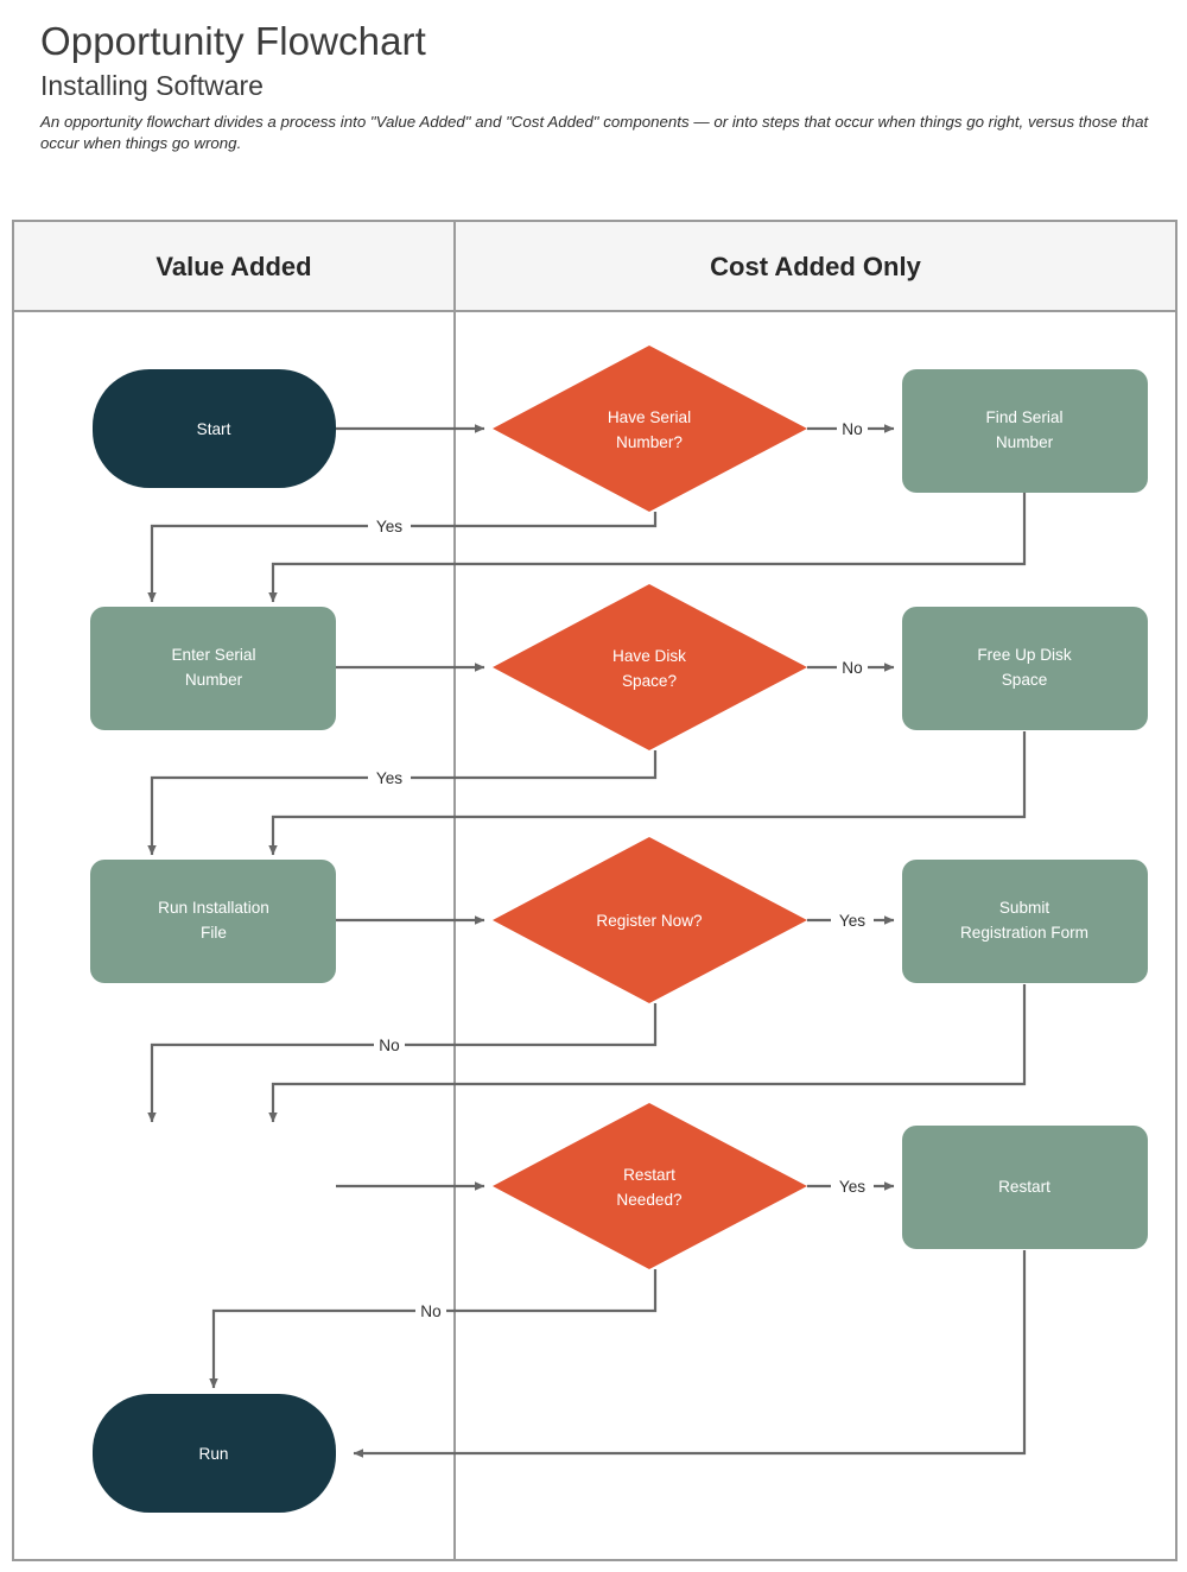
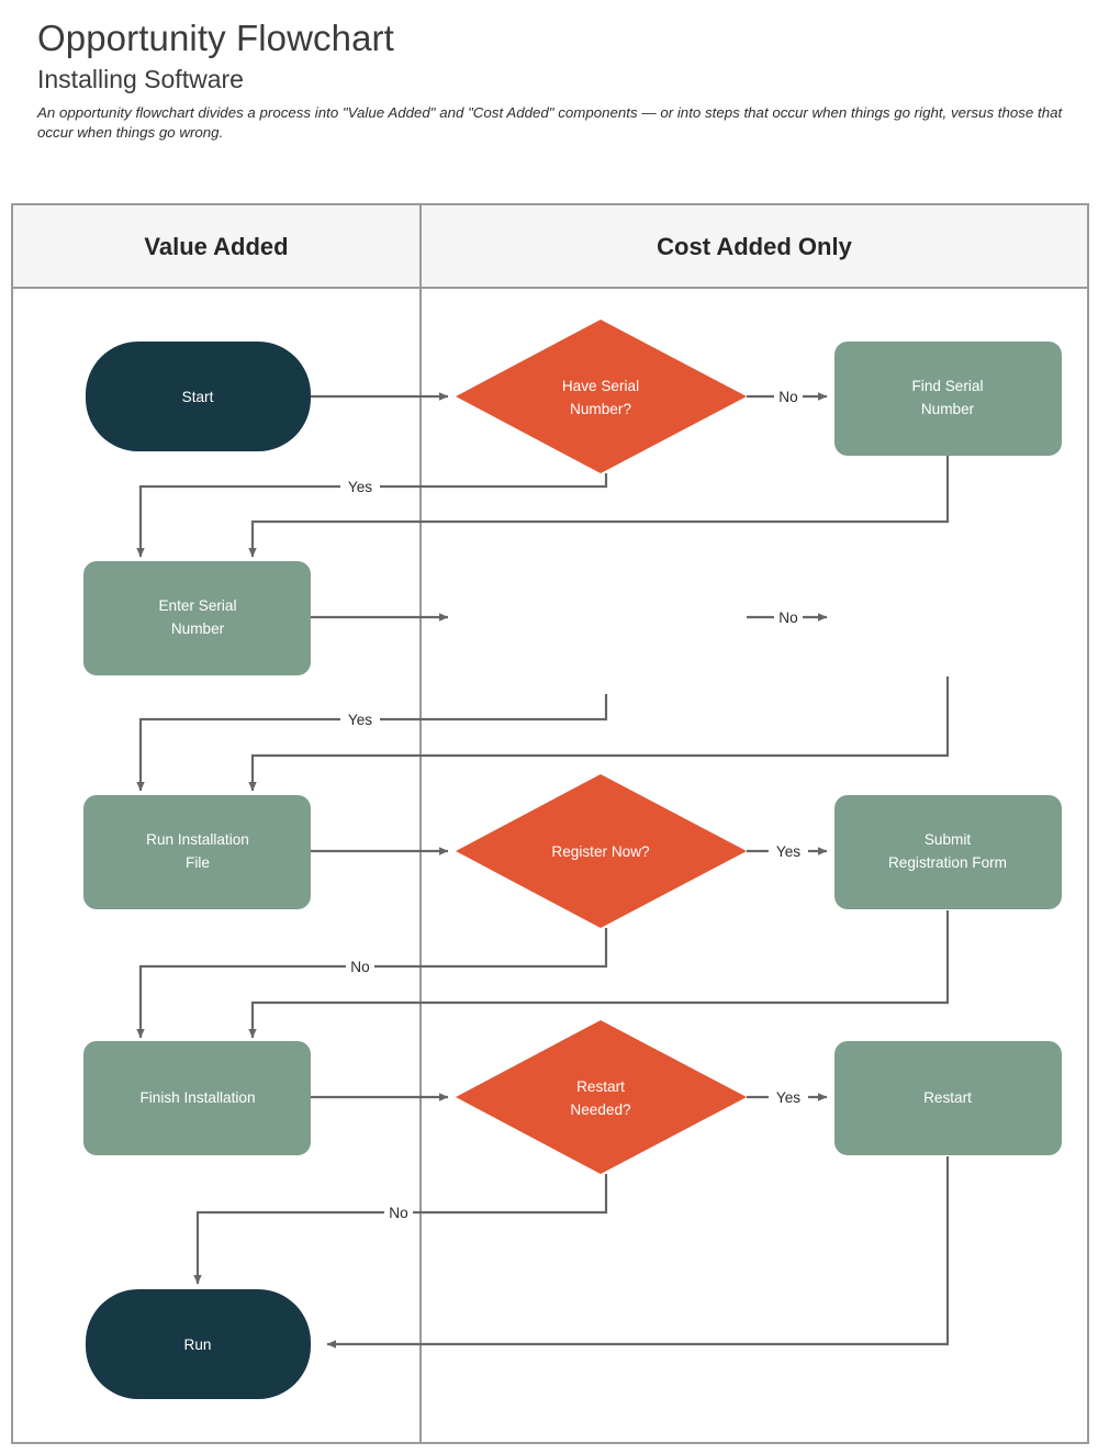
  Opportunity Flowchart
  Installing Software
  An opportunity flowchart divides a process into "Value Added" and "Cost Added" components — or into steps that occur when things go right, versus those that occur when things go wrong.
  Value Added
  Cost Added Only
  No
  Yes
  No
  Yes
  Yes
  No
  Yes
  No
  Start
  Have Serial
  Number?
  Find Serial
  Number
  Enter Serial
  Number
- Have Disk
- Space?
- Free Up Disk
- Space
  Run Installation
  File
  Register Now?
  Submit
  Registration Form
+ Finish Installation
  Restart
  Needed?
  Restart
  Run
